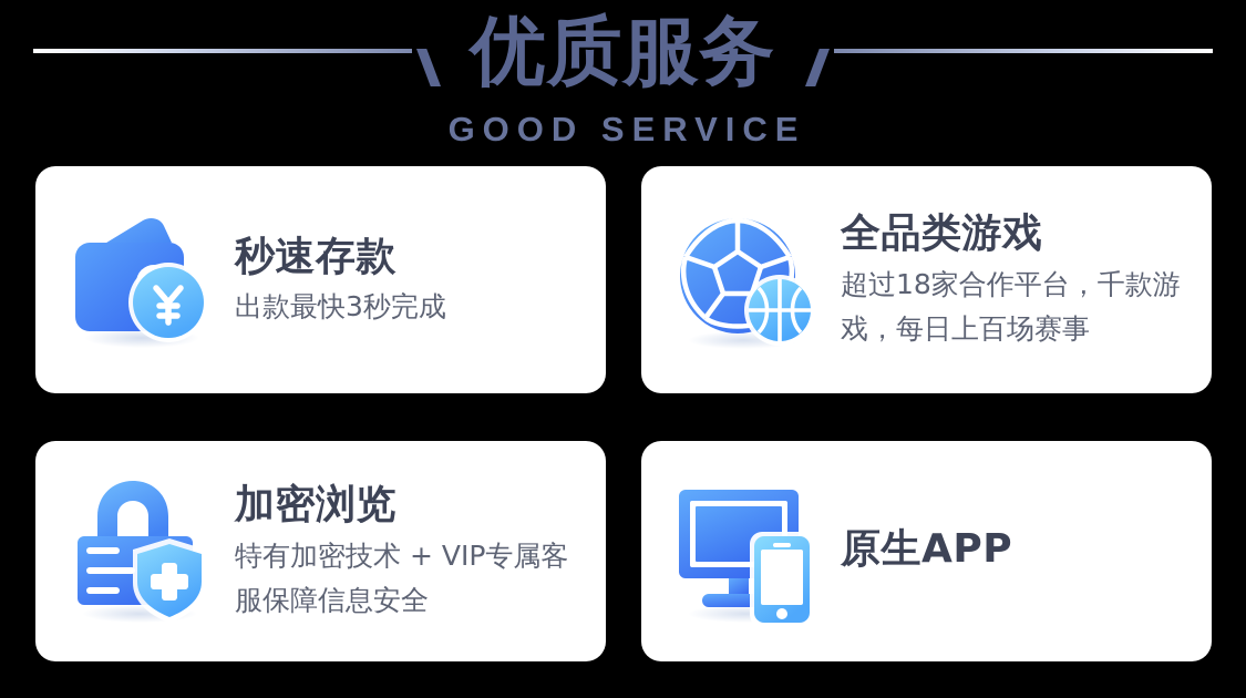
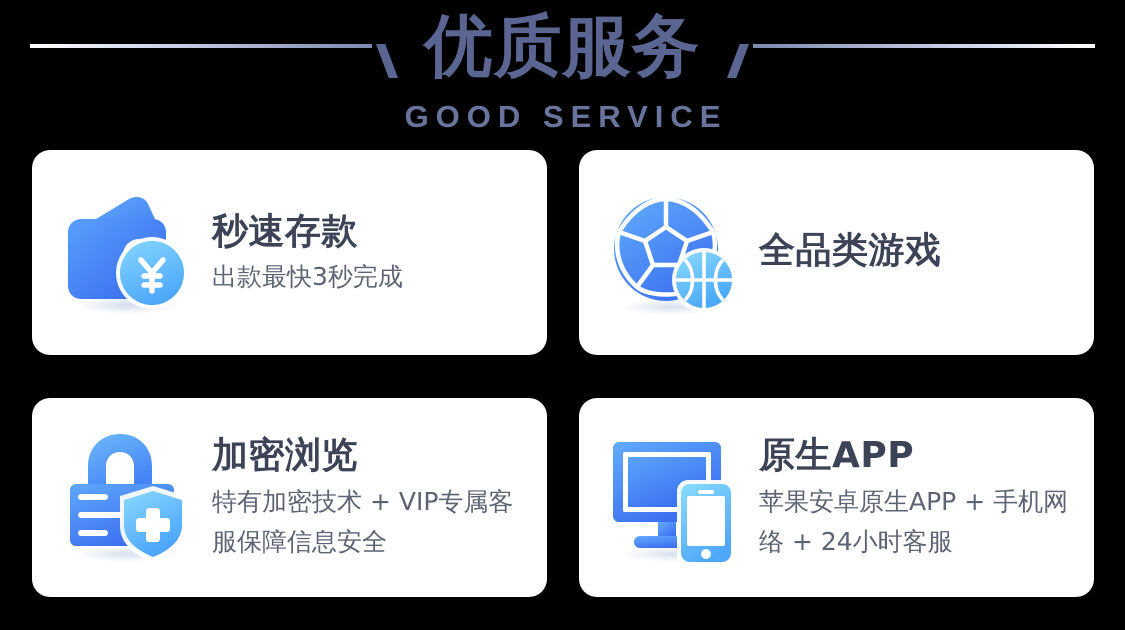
  优质服务
  GOOD SERVICE
  秒速存款
  出款最快3秒完成
  全品类游戏
- 超过18家合作平台，千款游戏，每日上百场赛事
  加密浏览
  特有加密技术 + VIP专属客服保障信息安全
  原生APP
+ 苹果安卓原生APP + 手机网络 + 24小时客服
